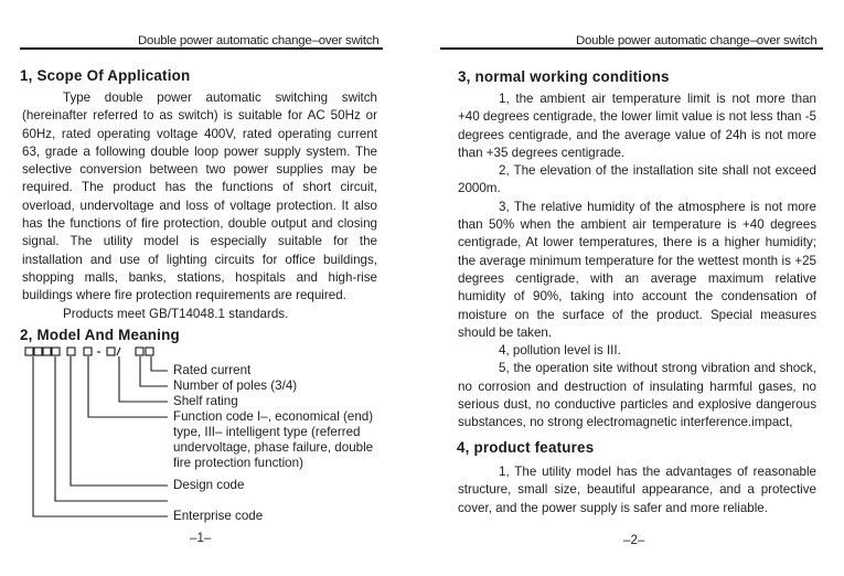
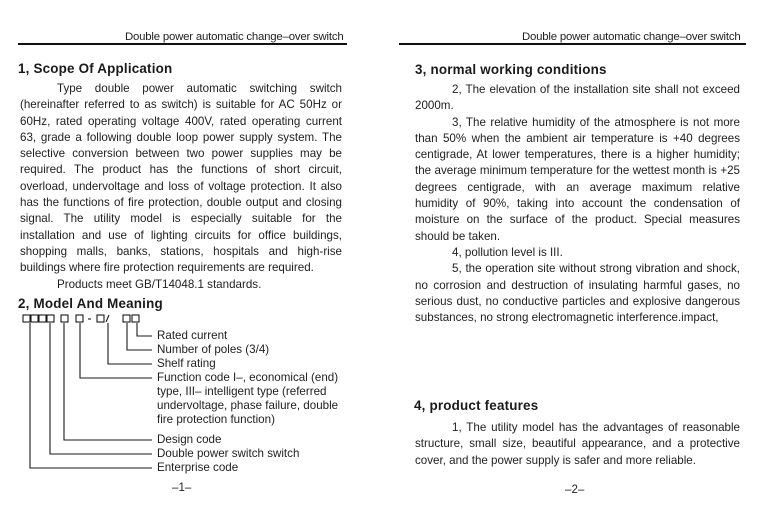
  Double power automatic change–over switch
  1, Scope Of Application
  Type double power automatic switching switch (hereinafter referred to as switch) is suitable for AC 50Hz or 60Hz, rated operating voltage 400V, rated operating current 63, grade a following double loop power supply system. The selective conversion between two power supplies may be required. The product has the functions of short circuit, overload, undervoltage and loss of voltage protection. It also has the functions of fire protection, double output and closing signal. The utility model is especially suitable for the installation and use of lighting circuits for office buildings, shopping malls, banks, stations, hospitals and high-rise buildings where fire protection requirements are required.
  Products meet GB/T14048.1 standards.
  2, Model And Meaning
  Rated current
  Number of poles (3/4)
  Shelf rating
  Function code I–, economical (end)
  type, III– intelligent type (referred
  undervoltage, phase failure, double
  fire protection function)
  Design code
+ Double power switch switch
  Enterprise code
  –1–
  Double power automatic change–over switch
  3, normal working conditions
- 1, the ambient air temperature limit is not more than +40 degrees centigrade, the lower limit value is not less than -5 degrees centigrade, and the average value of 24h is not more than +35 degrees centigrade.
  2, The elevation of the installation site shall not exceed 2000m.
  3, The relative humidity of the atmosphere is not more than 50% when the ambient air temperature is +40 degrees centigrade, At lower temperatures, there is a higher humidity; the average minimum temperature for the wettest month is +25 degrees centigrade, with an average maximum relative humidity of 90%, taking into account the condensation of moisture on the surface of the product. Special measures should be taken.
  4, pollution level is III.
  5, the operation site without strong vibration and shock, no corrosion and destruction of insulating harmful gases, no serious dust, no conductive particles and explosive dangerous substances, no strong electromagnetic interference.impact,
  4, product features
  1, The utility model has the advantages of reasonable structure, small size, beautiful appearance, and a protective cover, and the power supply is safer and more reliable.
  –2–
